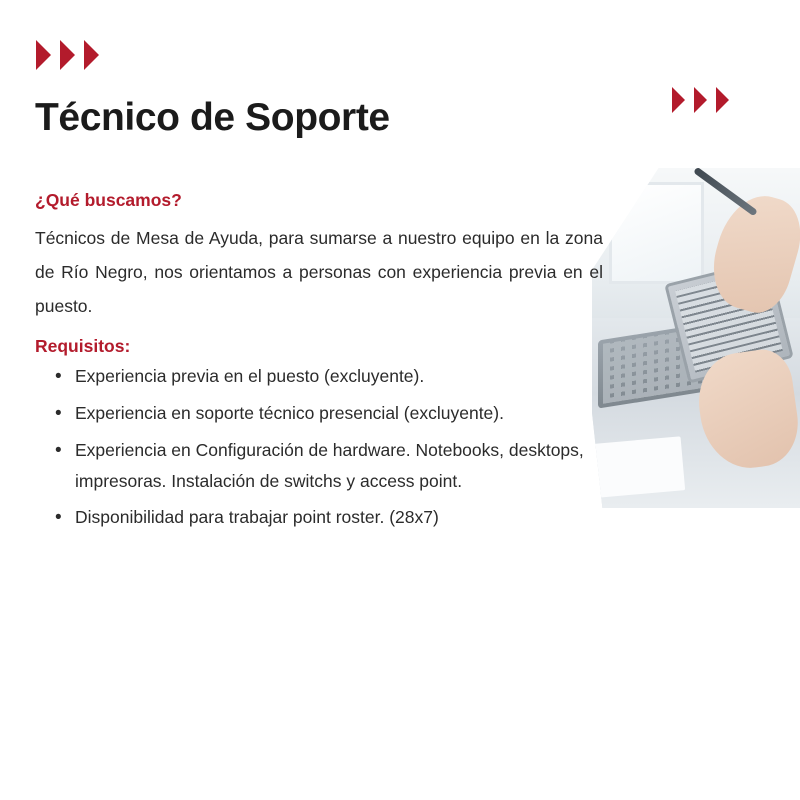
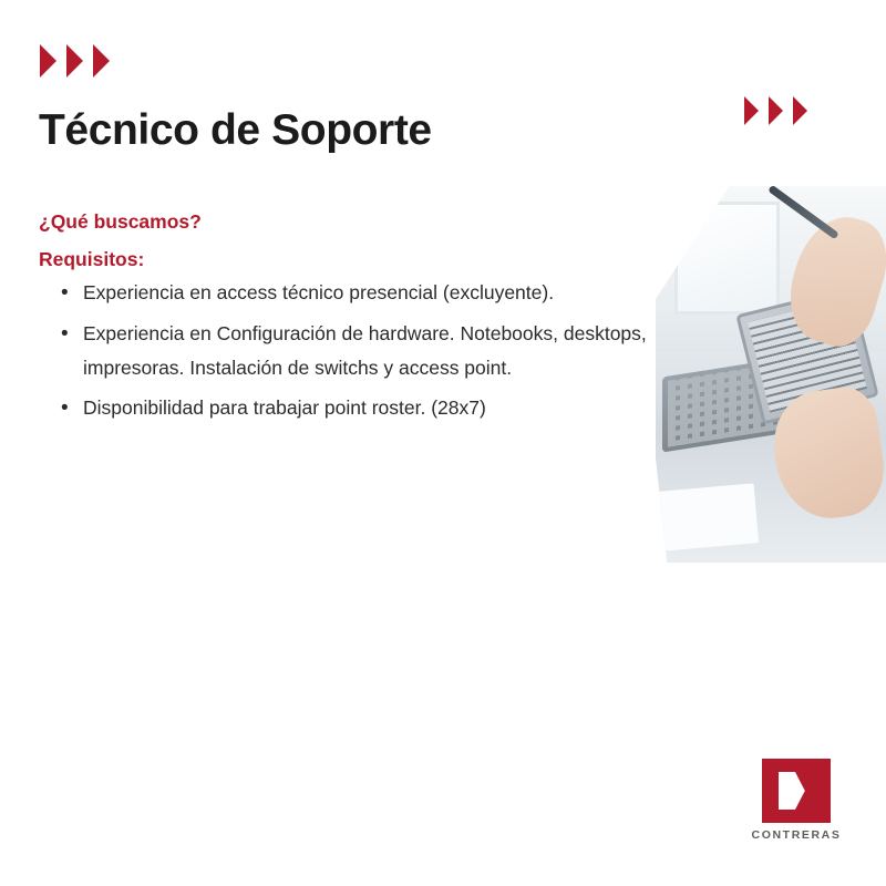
  Técnico de Soporte
  ¿Qué buscamos?
- Técnicos de Mesa de Ayuda, para sumarse a nuestro equipo en la zona de Río Negro, nos orientamos a personas con experiencia previa en el puesto.
  Requisitos:
- Experiencia previa en el puesto (excluyente).
- Experiencia en soporte técnico presencial (excluyente).
+ Experiencia en access técnico presencial (excluyente).
  Experiencia en Configuración de hardware. Notebooks, desktops, impresoras. Instalación de switchs y access point.
  Disponibilidad para trabajar point roster. (28x7)
+ CONTRERAS
